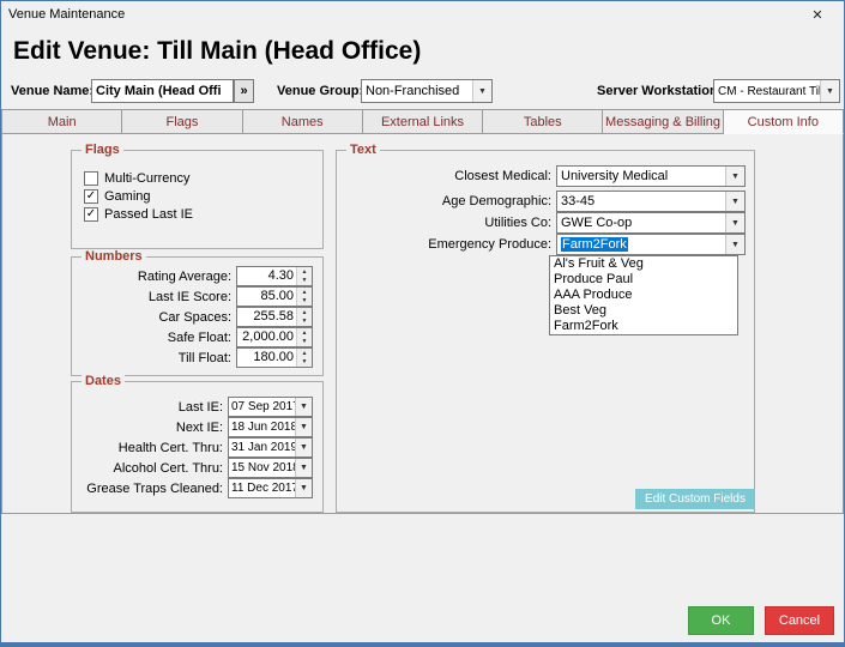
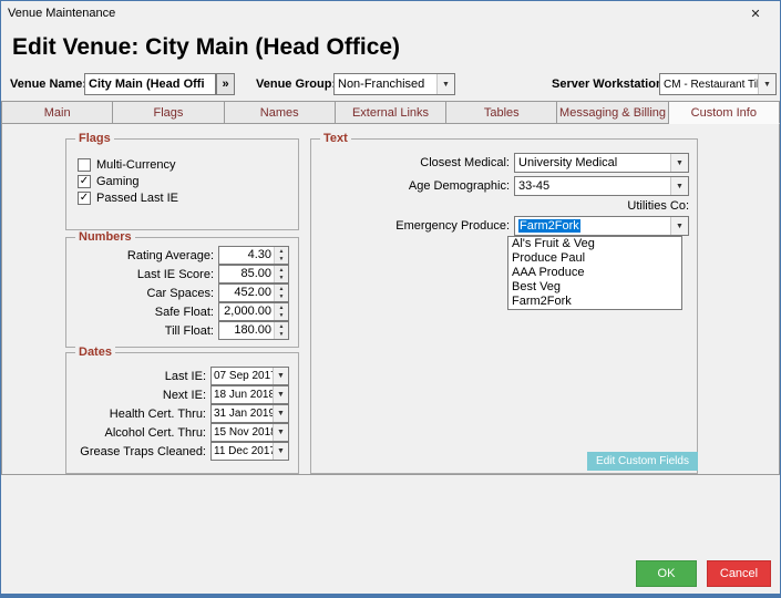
  Venue Maintenance
  ✕
- Edit Venue: Till Main (Head Office)
+ Edit Venue: City Main (Head Office)
  Venue Name
  City Main (Head Offi
  »
  Venue Group
  Non-Franchised
  Server Workstatio
  CM - Restaurant Ti
  Main
  Flags
  Names
  External Links
  Tables
  Messaging & Billing
  Custom Info
  Flags
  Multi-Currency
  ✓
  Gaming
  ✓
  Passed Last IE
  Numbers
  Rating Average:
  4.30
  Last IE Score:
  85.00
  Car Spaces:
- 255.58
+ 452.00
  Safe Float:
  2,000.00
  Till Float:
  180.00
  Dates
  Last IE:
  07 Sep 201
  Next IE:
  18 Jun 201
  Health Cert. Thru:
  31 Jan 201
  Alcohol Cert. Thru:
  15 Nov 201
  Grease Traps Cleaned:
  11 Dec 201
  Text
  Closest Medical:
  University Medical
  Age Demographic:
  33-45
  Utilities Co:
- GWE Co-op
  Emergency Produce:
  Farm2Fork
  Al's Fruit & Veg
  Produce Paul
  AAA Produce
  Best Veg
  Farm2Fork
  Edit Custom Fields
  OK
  Cancel
